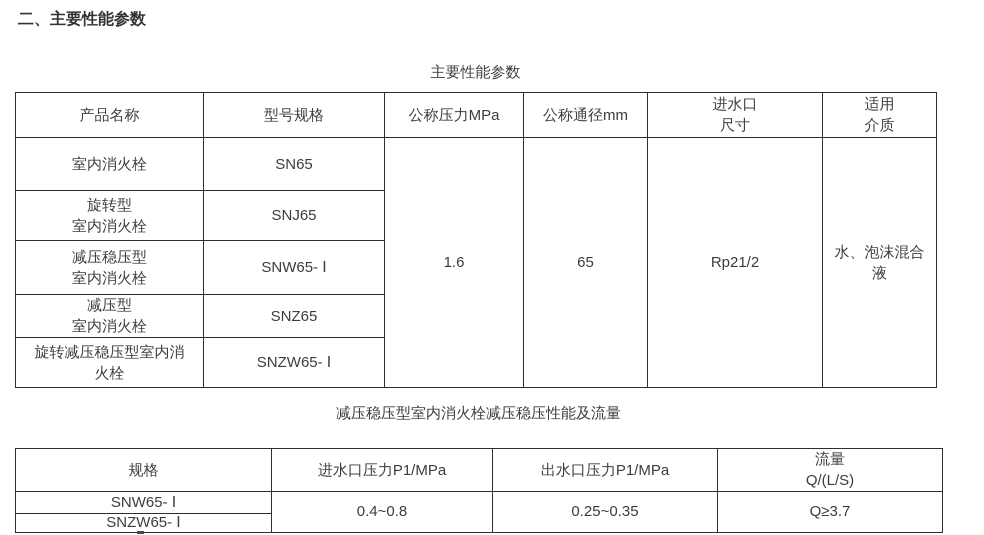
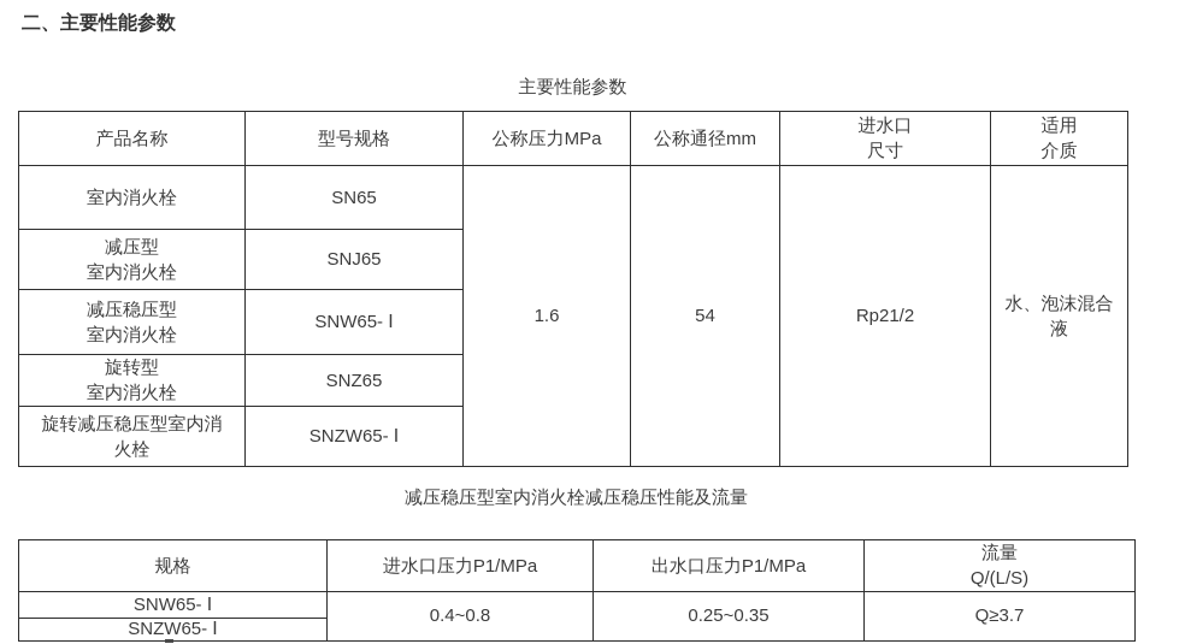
  二、主要性能参数
  主要性能参数
  产品名称	型号规格	公称压力MPa	公称通径mm	进水口 尺寸	适用 介质
- 室内消火栓	SN65	1.6	65	Rp21/2	水、泡沫混合 液
+ 室内消火栓	SN65	1.6	54	Rp21/2	水、泡沫混合 液
- 旋转型 室内消火栓	SNJ65
+ 减压型 室内消火栓	SNJ65
  减压稳压型 室内消火栓	SNW65- Ⅰ
- 减压型 室内消火栓	SNZ65
+ 旋转型 室内消火栓	SNZ65
  旋转减压稳压型室内消 火栓	SNZW65- Ⅰ
  减压稳压型室内消火栓减压稳压性能及流量
  规格	进水口压力P1/MPa	出水口压力P1/MPa	流量 Q/(L/S)
  SNW65- Ⅰ	0.4~0.8	0.25~0.35	Q≥3.7
  SNZW65- Ⅰ
